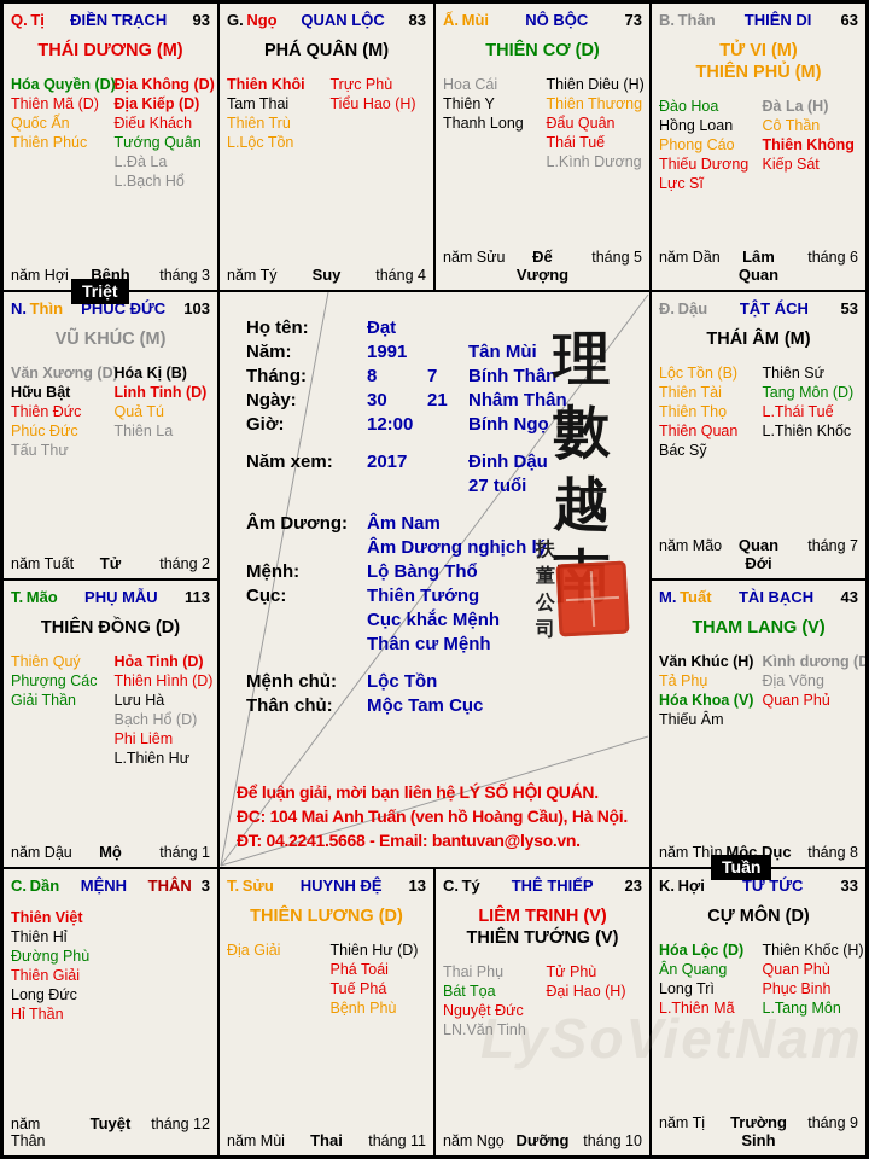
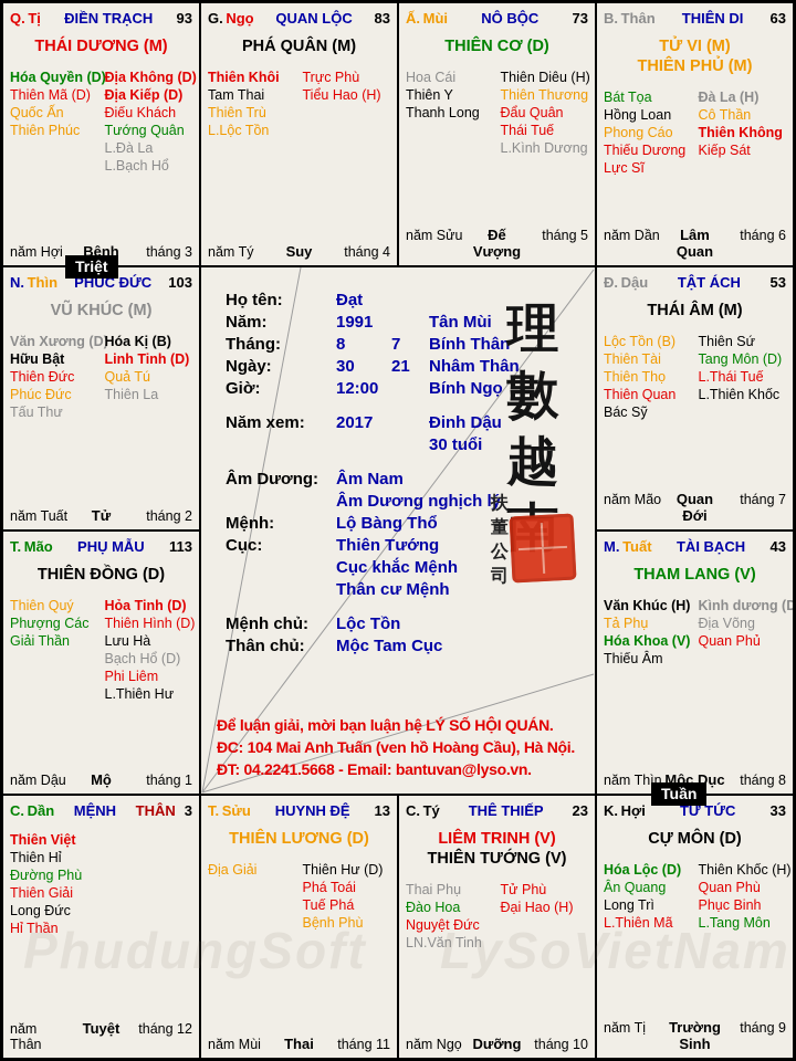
  Họ tên: Đạt
  Năm: 1991 Tân Mùi
  Tháng: 8 7 Bính Thân
  Ngày: 30 21 Nhâm Thân
  Giờ: 12:00 Bính Ngọ
  Năm xem: 2017 Đinh Dậu
- 27 tuổi
+ 30 tuổi
  Âm Dương: Âm Nam
  Âm Dương nghịch lý
  Mệnh: Lộ Bàng Thổ
  Cục: Thiên Tướng
  Cục khắc Mệnh
  Thân cư Mệnh
  Mệnh chủ: Lộc Tồn
  Thân chủ: Mộc Tam Cục
  理
  數
  越
  扶
  董
  公
  司
- Để luận giải, mời bạn liên hệ LÝ SỐ HỘI QUÁN.
+ Để luận giải, mời bạn luận hệ LÝ SỐ HỘI QUÁN.
  ĐC: 104 Mai Anh Tuấn (ven hồ Hoàng Cầu), Hà Nội.
  ĐT: 04.2241.5668 - Email: bantuvan@lyso.vn.
  Triệt
  Tuần
+ PhudungSoft
  LySoVietNam
  Q. Tị
  ĐIỀN TRẠCH
  93
  THÁI DƯƠNG (M)
  Hóa Quyền (D)
  Thiên Mã (D)
  Quốc Ấn
  Thiên Phúc
  Địa Không (D)
  Địa Kiếp (D)
  Điếu Khách
  Tướng Quân
  L.Đà La
  L.Bạch Hổ
  năm Hợi
  Bệnh
  tháng 3
  G. Ngọ
  QUAN LỘC
  83
  PHÁ QUÂN (M)
  Thiên Khôi
  Tam Thai
  Thiên Trù
  L.Lộc Tồn
  Trực Phù
  Tiểu Hao (H)
  năm Tý
  Suy
  tháng 4
  Ấ. Mùi
  NÔ BỘC
  73
  THIÊN CƠ (D)
  Hoa Cái
  Thiên Y
  Thanh Long
  Thiên Diêu (H)
  Thiên Thương
  Đẩu Quân
  Thái Tuế
  L.Kình Dương
  năm Sửu
  Đế Vượng
  tháng 5
  B. Thân
  THIÊN DI
  63
  TỬ VI (M)
  THIÊN PHỦ (M)
- Đào Hoa
+ Bát Tọa
  Hồng Loan
  Phong Cáo
  Thiếu Dương
  Lực Sĩ
  Đà La (H)
  Cô Thần
  Thiên Không
  Kiếp Sát
  năm Dần
  Lâm Quan
  tháng 6
  N. Thìn
  PHÚC ĐỨC
  103
  VŨ KHÚC (M)
  Văn Xương (D
  Hữu Bật
  Thiên Đức
  Phúc Đức
  Tấu Thư
  Hóa Kị (B)
  Linh Tinh (D)
  Quả Tú
  Thiên La
  năm Tuất
  Tử
  tháng 2
  Đ. Dậu
  TẬT ÁCH
  53
  THÁI ÂM (M)
  Lộc Tồn (B)
  Thiên Tài
  Thiên Thọ
  Thiên Quan
  Bác Sỹ
  Thiên Sứ
  Tang Môn (D)
  L.Thái Tuế
  L.Thiên Khốc
  năm Mão
  Quan Đới
  tháng 7
  T. Mão
  PHỤ MẪU
  113
  THIÊN ĐỒNG (D)
  Thiên Quý
  Phượng Các
  Giải Thần
  Hỏa Tinh (D)
  Thiên Hình (D)
  Lưu Hà
  Bạch Hổ (D)
  Phi Liêm
  L.Thiên Hư
  năm Dậu
  Mộ
  tháng 1
  M. Tuất
  TÀI BẠCH
  43
  THAM LANG (V)
  Văn Khúc (H)
  Tả Phụ
  Hóa Khoa (V)
  Thiếu Âm
  Kình dương (D
  Địa Võng
  Quan Phủ
  năm Thìn
  Mộc Dục
  tháng 8
  C. Dần
  MỆNH
  THÂN
  3
  Thiên Việt
  Thiên Hỉ
  Đường Phù
  Thiên Giải
  Long Đức
  Hỉ Thần
  năm Thân
  Tuyệt
  tháng 12
  T. Sửu
  HUYNH ĐỆ
  13
  THIÊN LƯƠNG (D)
  Địa Giải
  Thiên Hư (D)
  Phá Toái
  Tuế Phá
  Bệnh Phù
  năm Mùi
  Thai
  tháng 11
  C. Tý
  THÊ THIẾP
  23
  LIÊM TRINH (V)
  THIÊN TƯỚNG (V)
  Thai Phụ
- Bát Tọa
+ Đào Hoa
  Nguyệt Đức
  LN.Văn Tinh
  Tử Phù
  Đại Hao (H)
  năm Ngọ
  Dưỡng
  tháng 10
  K. Hợi
  TỬ TỨC
  33
  CỰ MÔN (D)
  Hóa Lộc (D)
  Ân Quang
  Long Trì
  L.Thiên Mã
  Thiên Khốc (H)
  Quan Phù
  Phục Binh
  L.Tang Môn
  năm Tị
  Trường Sinh
  tháng 9
